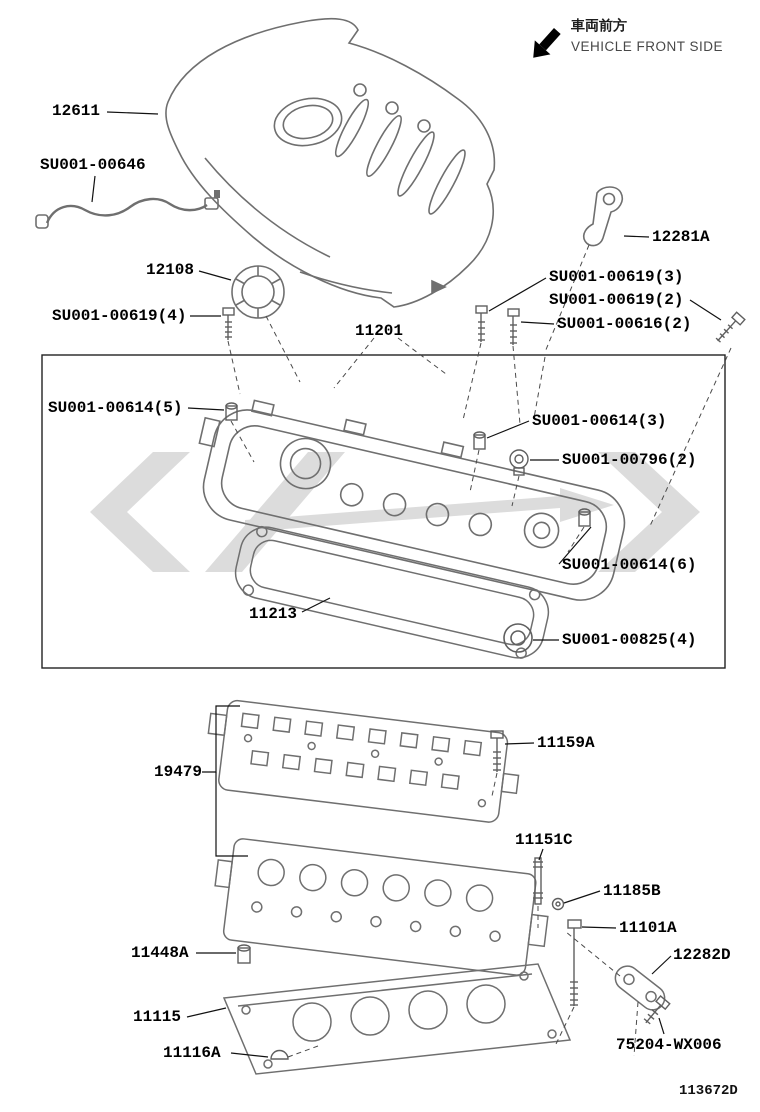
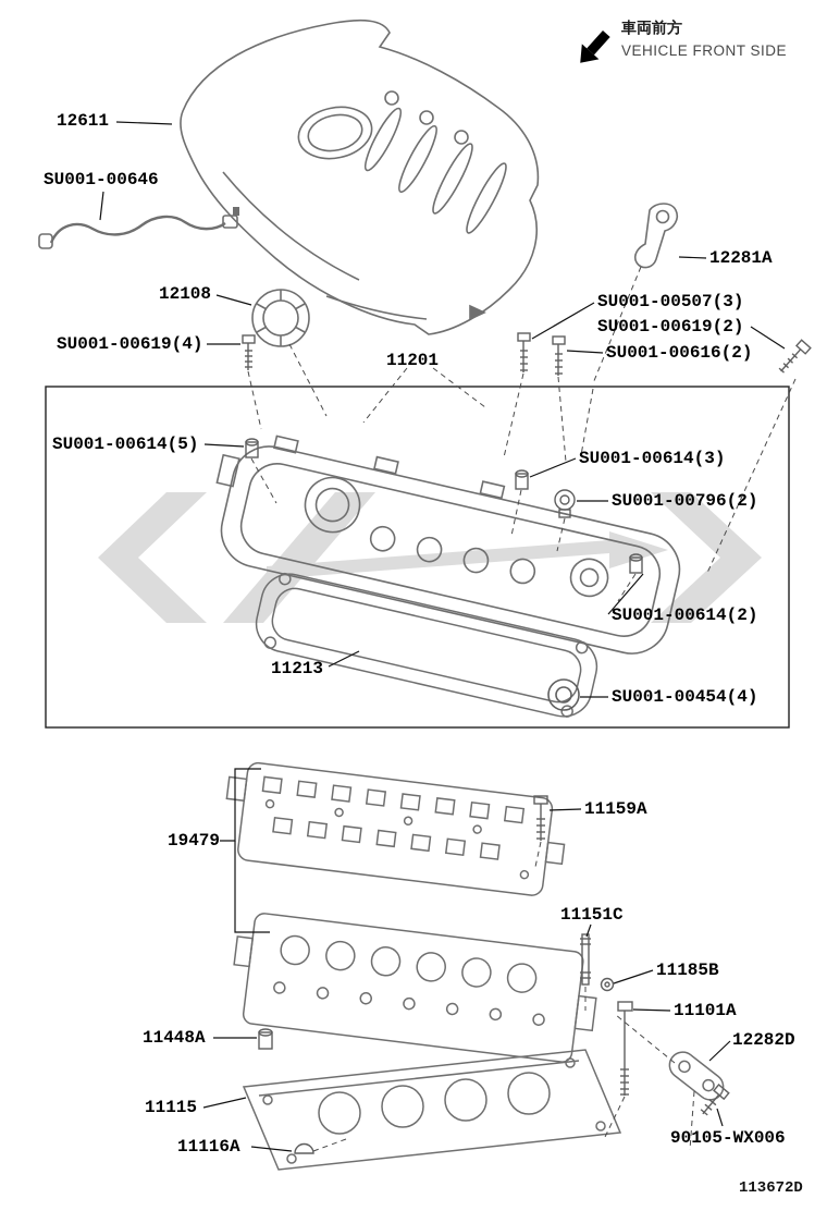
  車両前方
  VEHICLE FRONT SIDE
  12611
  SU001-00646
  12108
  SU001-00619(4)
  11201
- SU001-00619(3)
+ SU001-00507(3)
  SU001-00619(2)
  SU001-00616(2)
  12281A
  SU001-00614(5)
  SU001-00614(3)
  SU001-00796(2)
- SU001-00614(6)
+ SU001-00614(2)
  11213
- SU001-00825(4)
+ SU001-00454(4)
  11159A
  19479
  11151C
  11185B
  11101A
  11448A
  12282D
  11115
  11116A
- 75204-WX006
+ 90105-WX006
  113672D
